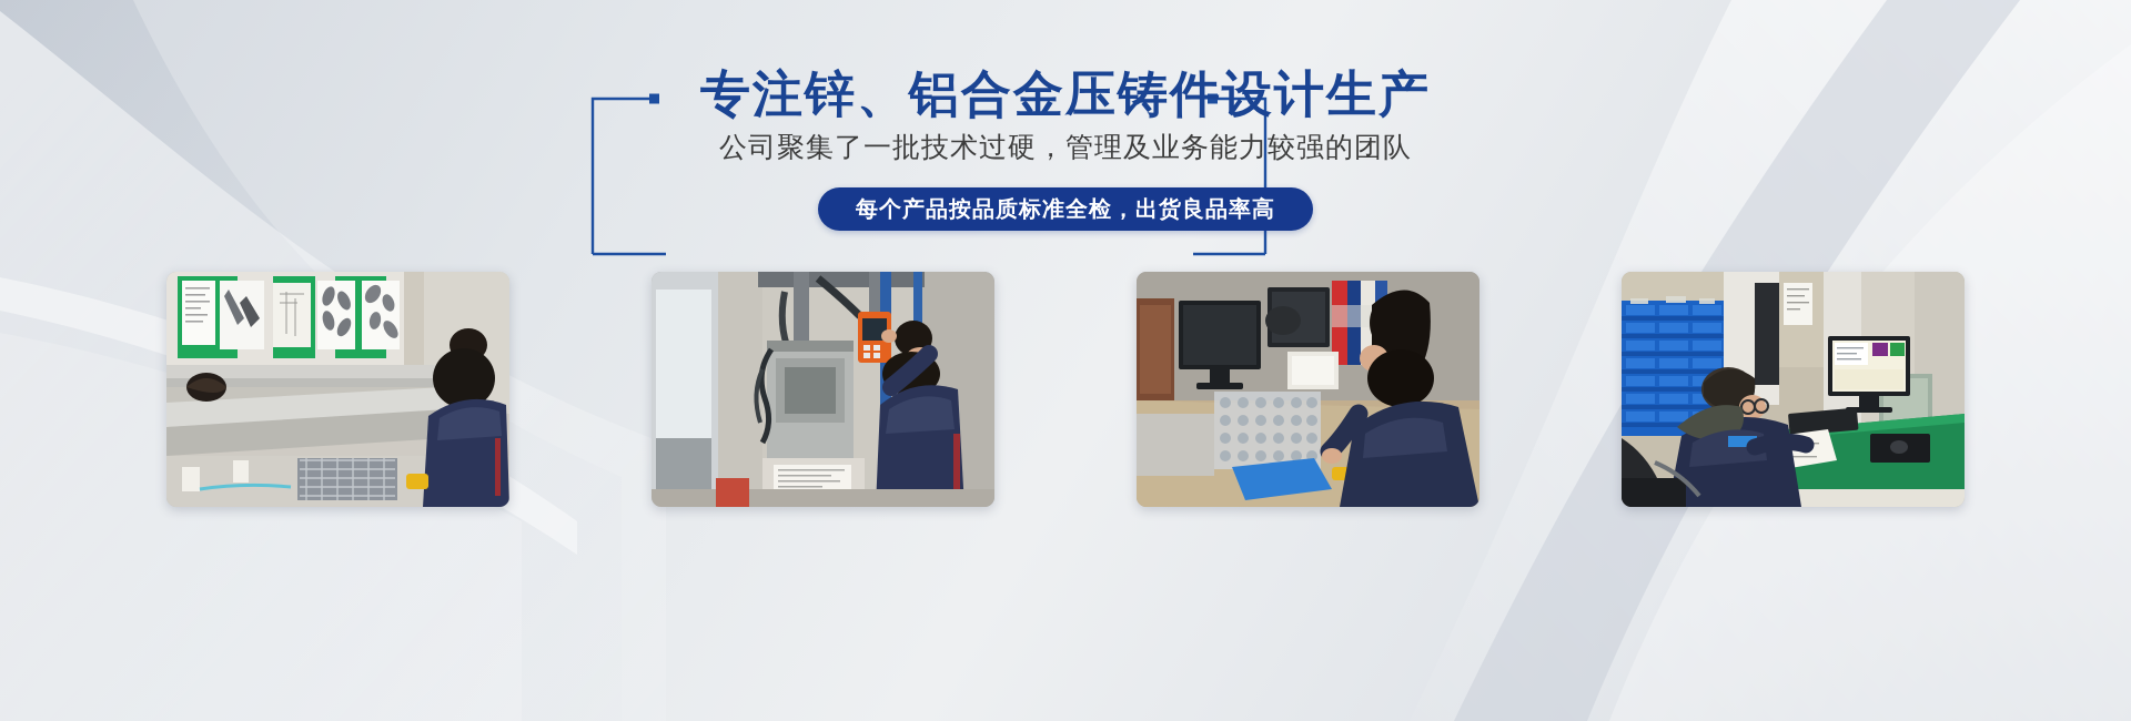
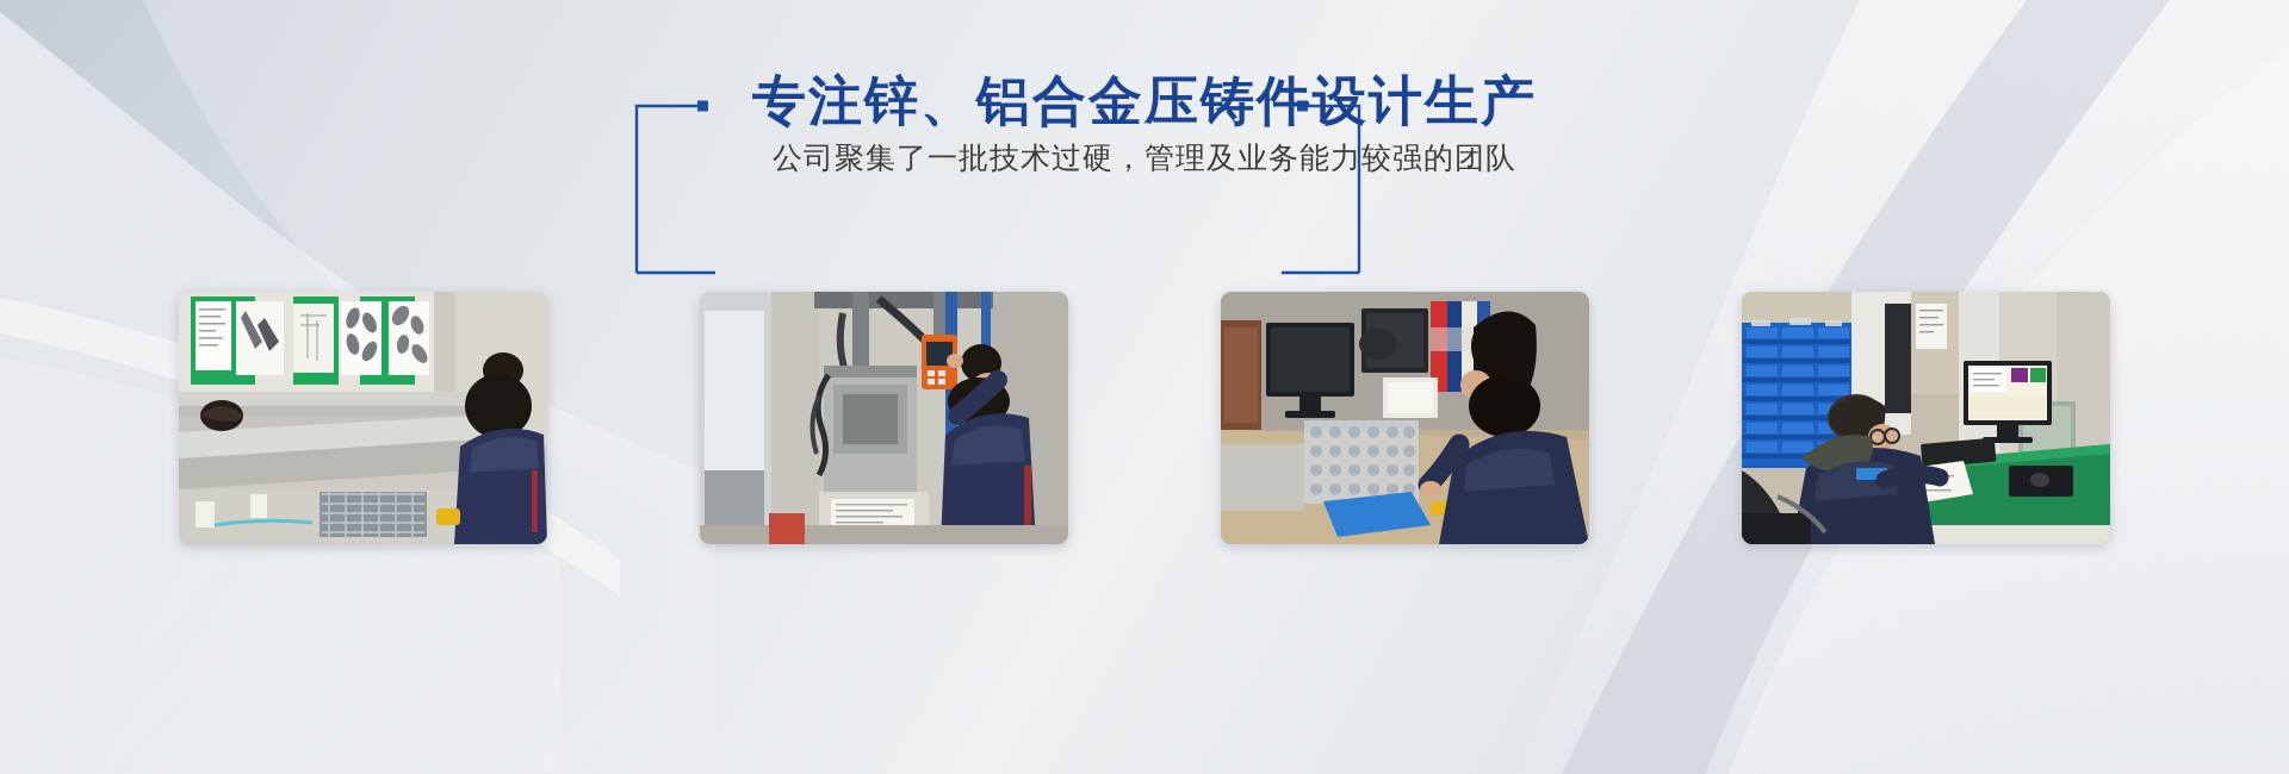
  专注锌、铝合金压铸件设计生产
  公司聚集了一批技术过硬，管理及业务能力较强的团队
- 每个产品按品质标准全检，出货良品率高
